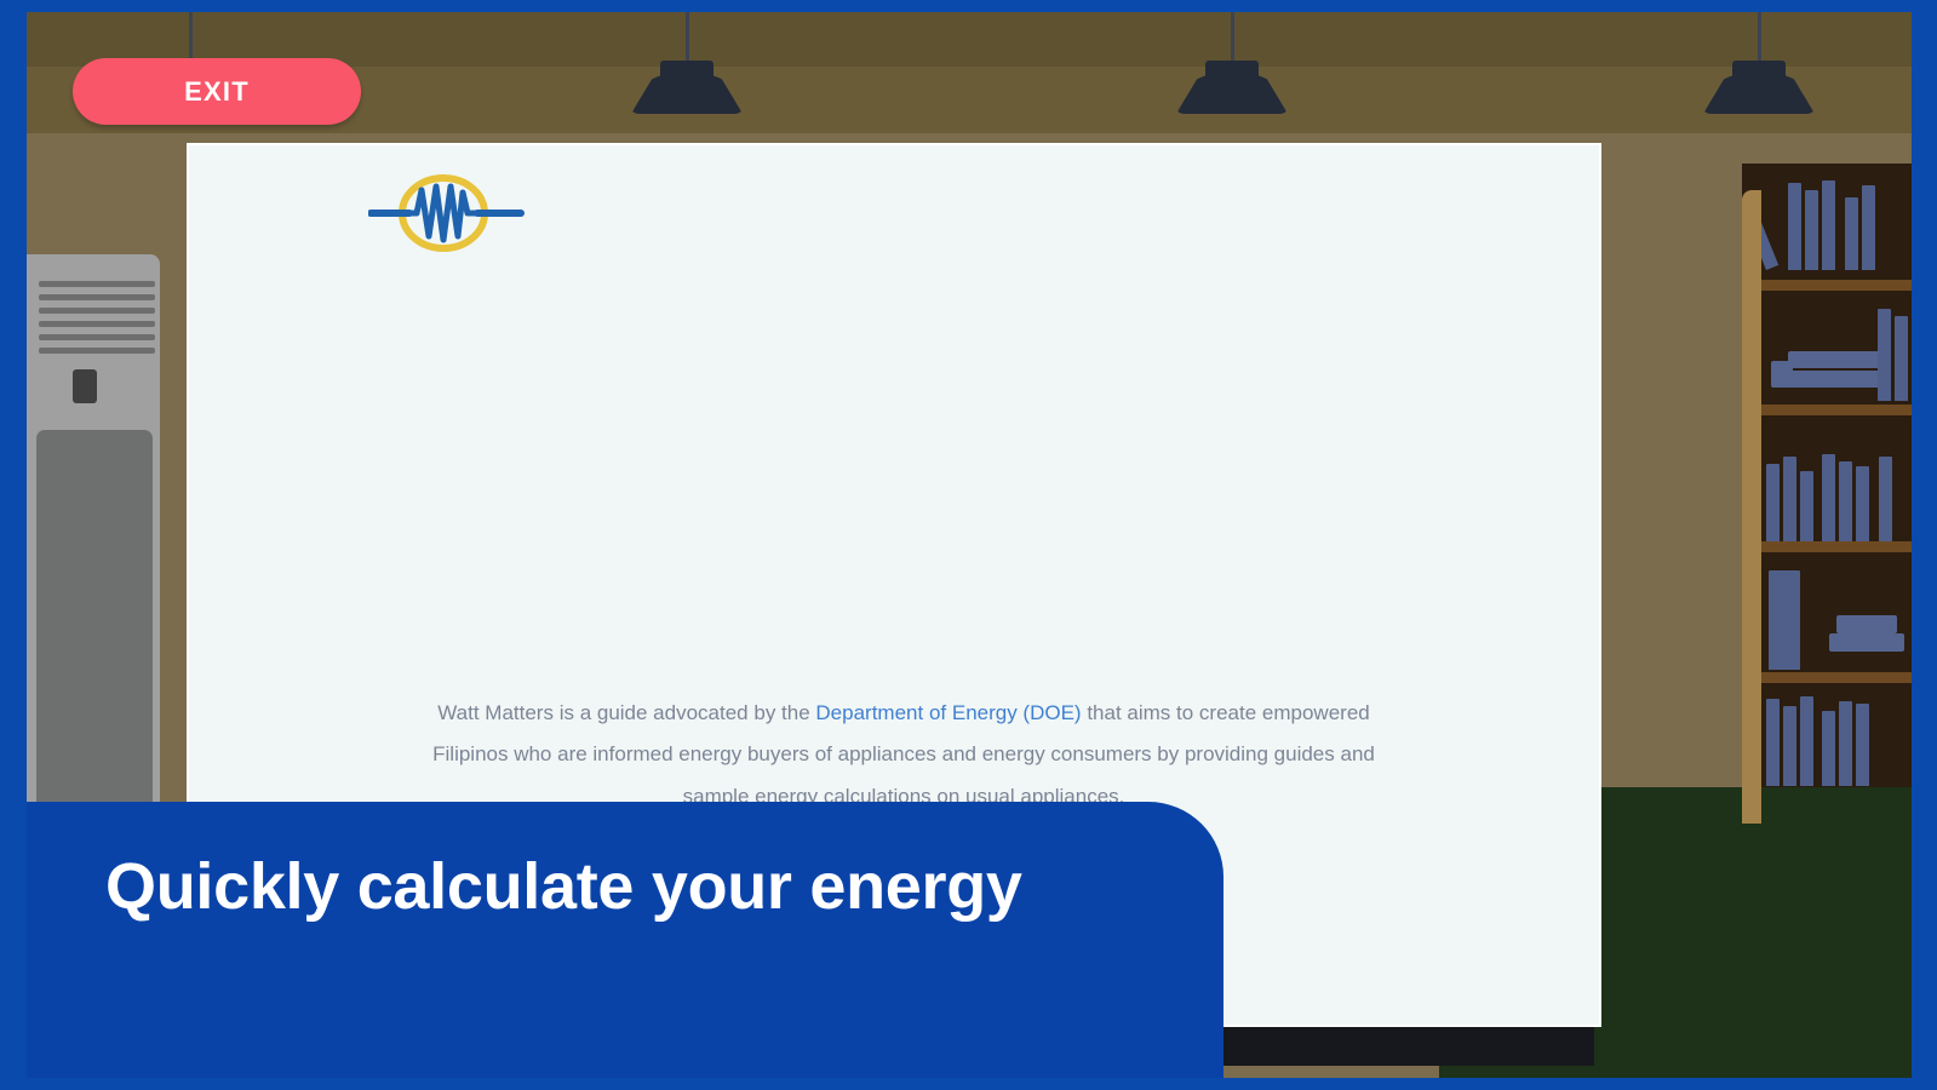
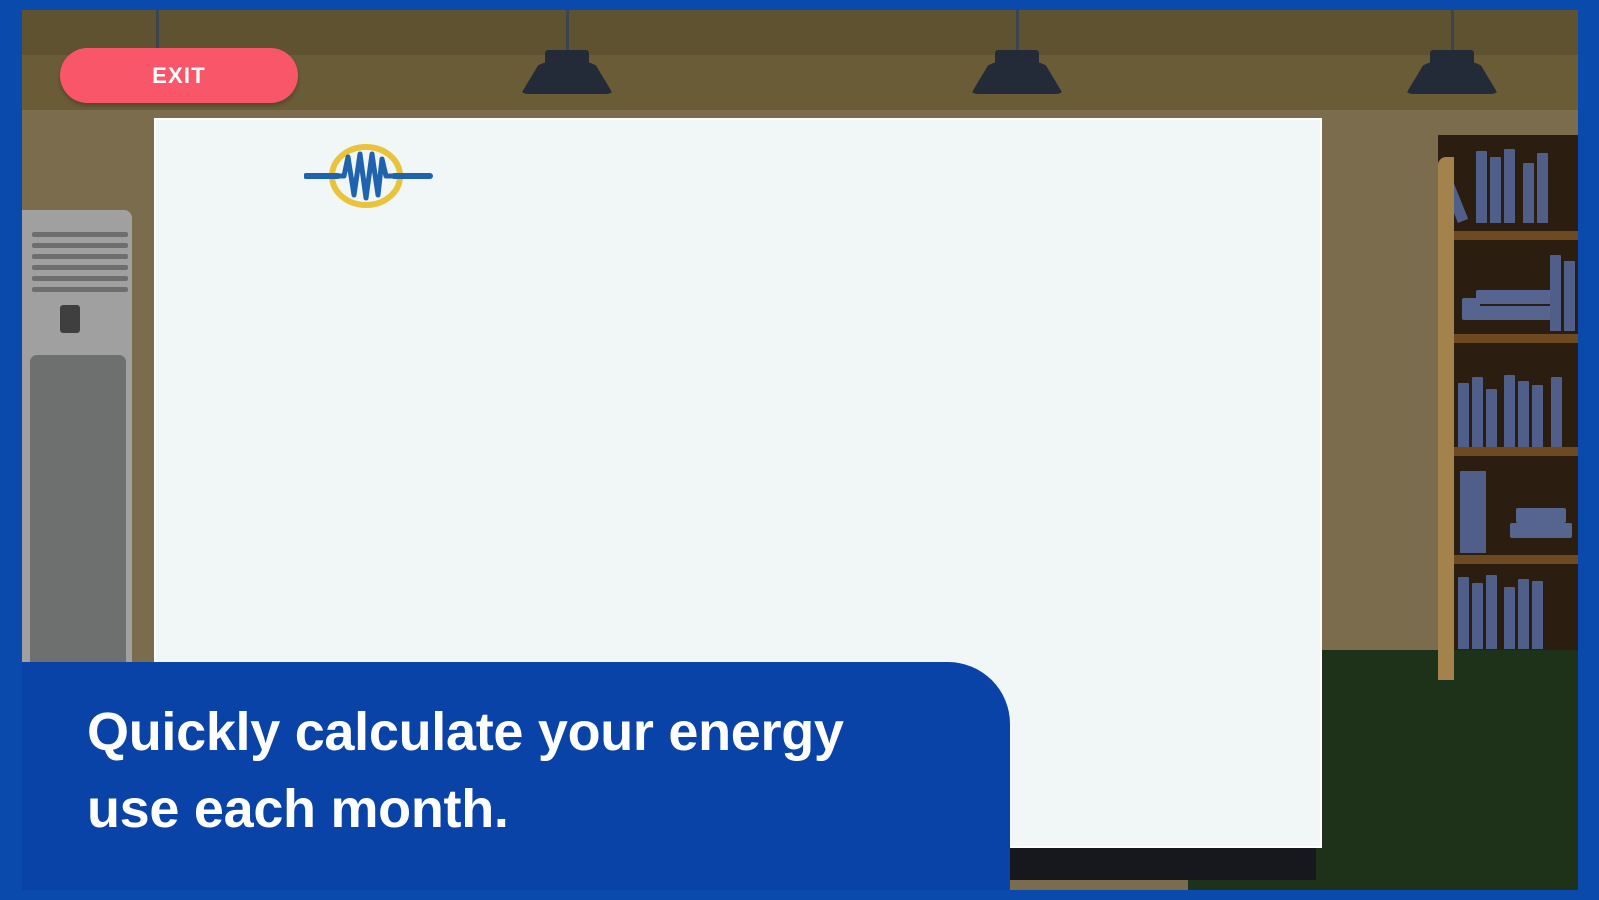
- Watt Matters is a guide advocated by the Department of Energy (DOE) that aims to create empowered Filipinos who are informed energy buyers of appliances and energy consumers by providing guides and sample energy calculations on usual appliances.
  Quickly calculate your energy
+ use each month.
  EXIT
